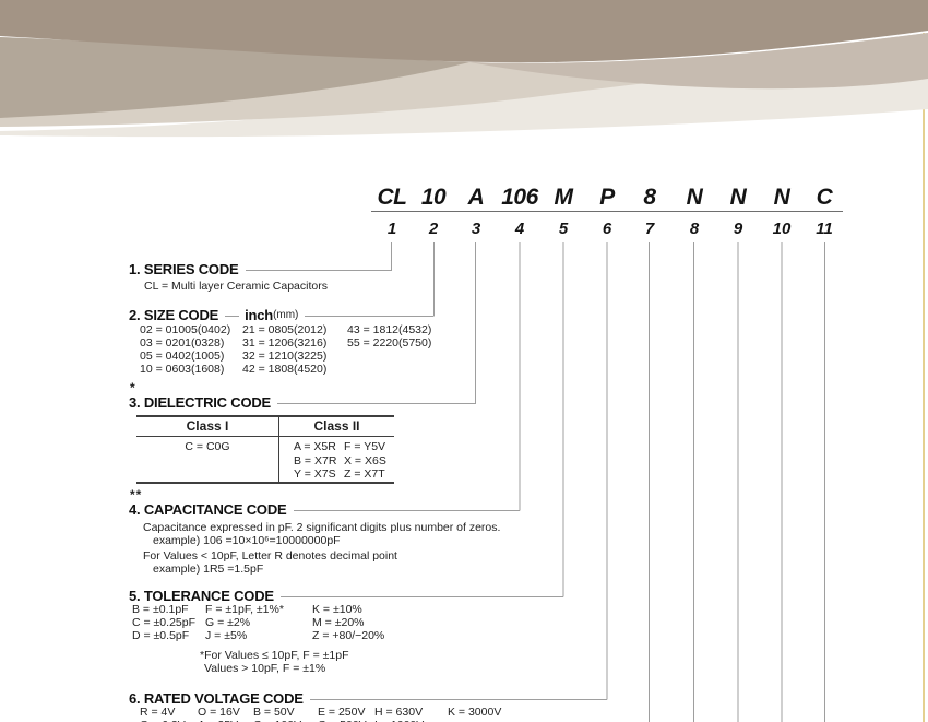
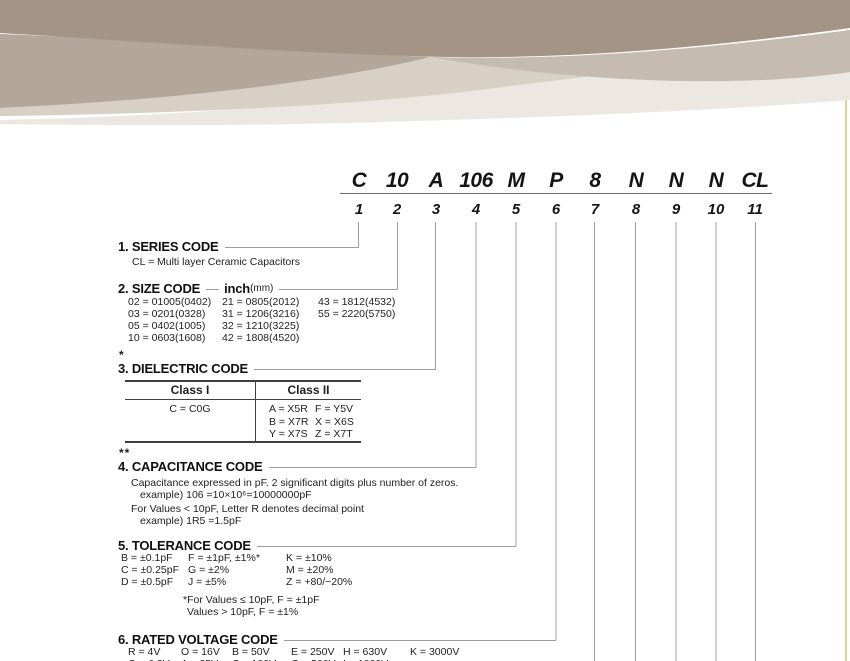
- CL
+ C
  10
  A
  106
  M
  P
  8
  N
  N
  N
- C
+ CL
  1
  2
  3
  4
  5
  6
  7
  8
  9
  10
  11
  1. SERIES CODE
  CL = Multi layer Ceramic Capacitors
  2. SIZE CODE
  inch
  (mm)
  02 = 01005(0402)
  03 = 0201(0328)
  05 = 0402(1005)
  10 = 0603(1608)
  21 = 0805(2012)
  31 = 1206(3216)
  32 = 1210(3225)
  42 = 1808(4520)
  43 = 1812(4532)
  55 = 2220(5750)
  *
  3. DIELECTRIC CODE
  Class I
  Class II
  C = C0G
  A = X5R F = Y5V
  B = X7R X = X6S
  Y = X7S Z = X7T
  **
  4. CAPACITANCE CODE
  Capacitance expressed in pF. 2 significant digits plus number of zeros.
  example) 106 =10×10⁶=10000000pF
  For Values < 10pF, Letter R denotes decimal point
  example) 1R5 =1.5pF
  5. TOLERANCE CODE
  B = ±0.1pF
  C = ±0.25pF
  D = ±0.5pF
  F = ±1pF, ±1%*
  G = ±2%
  J = ±5%
  K = ±10%
  M = ±20%
  Z = +80/−20%
  *For Values ≤ 10pF, F = ±1pF
  Values > 10pF, F = ±1%
  6. RATED VOLTAGE CODE
  R = 4V
  O = 16V
  B = 50V
  E = 250V
  H = 630V
  K = 3000V
